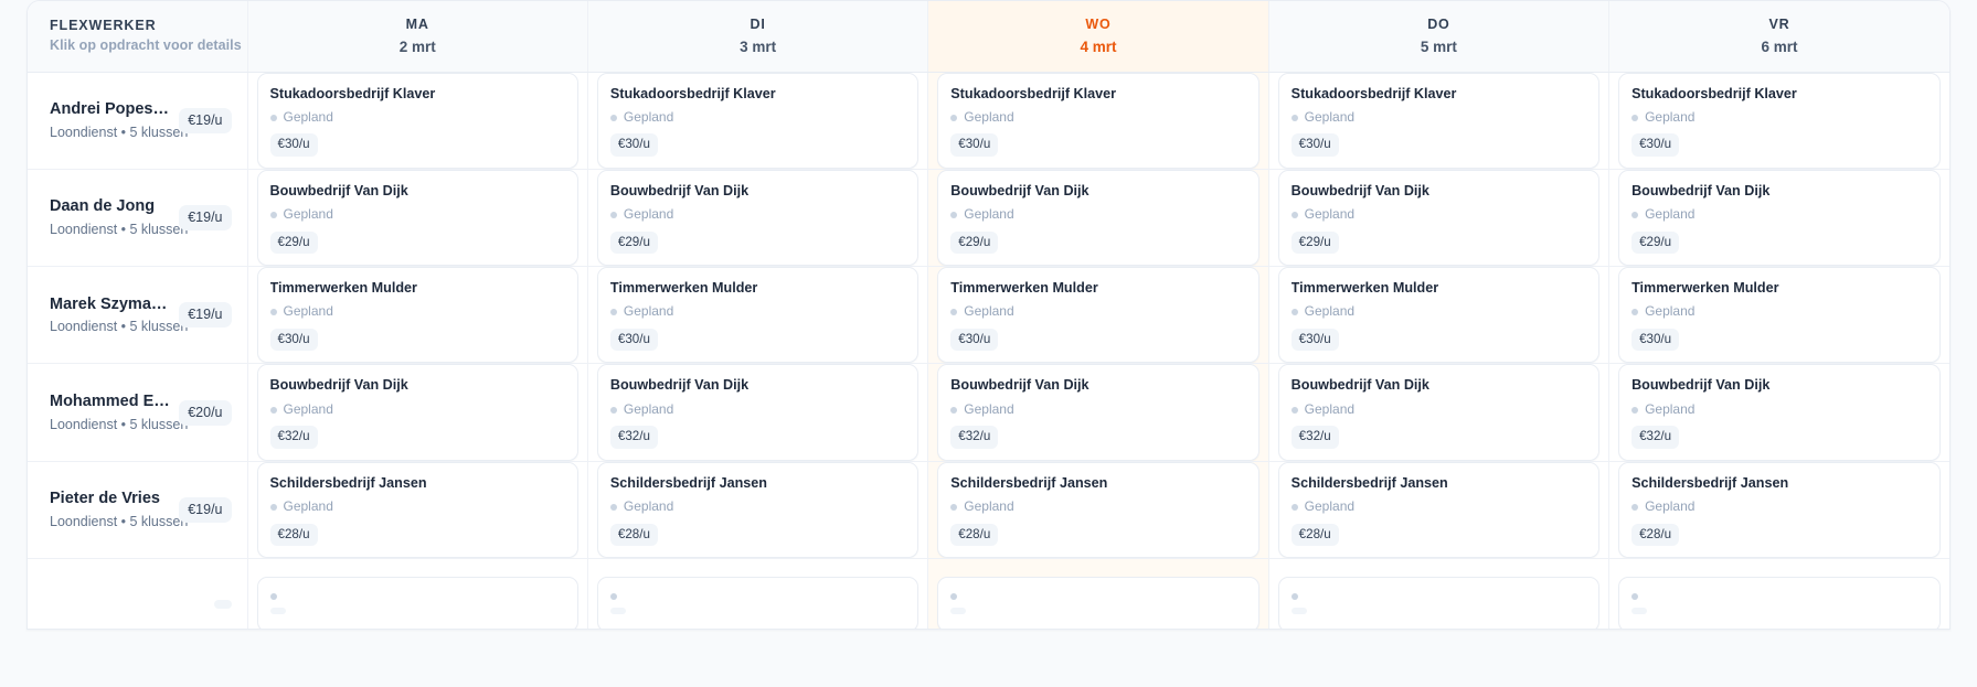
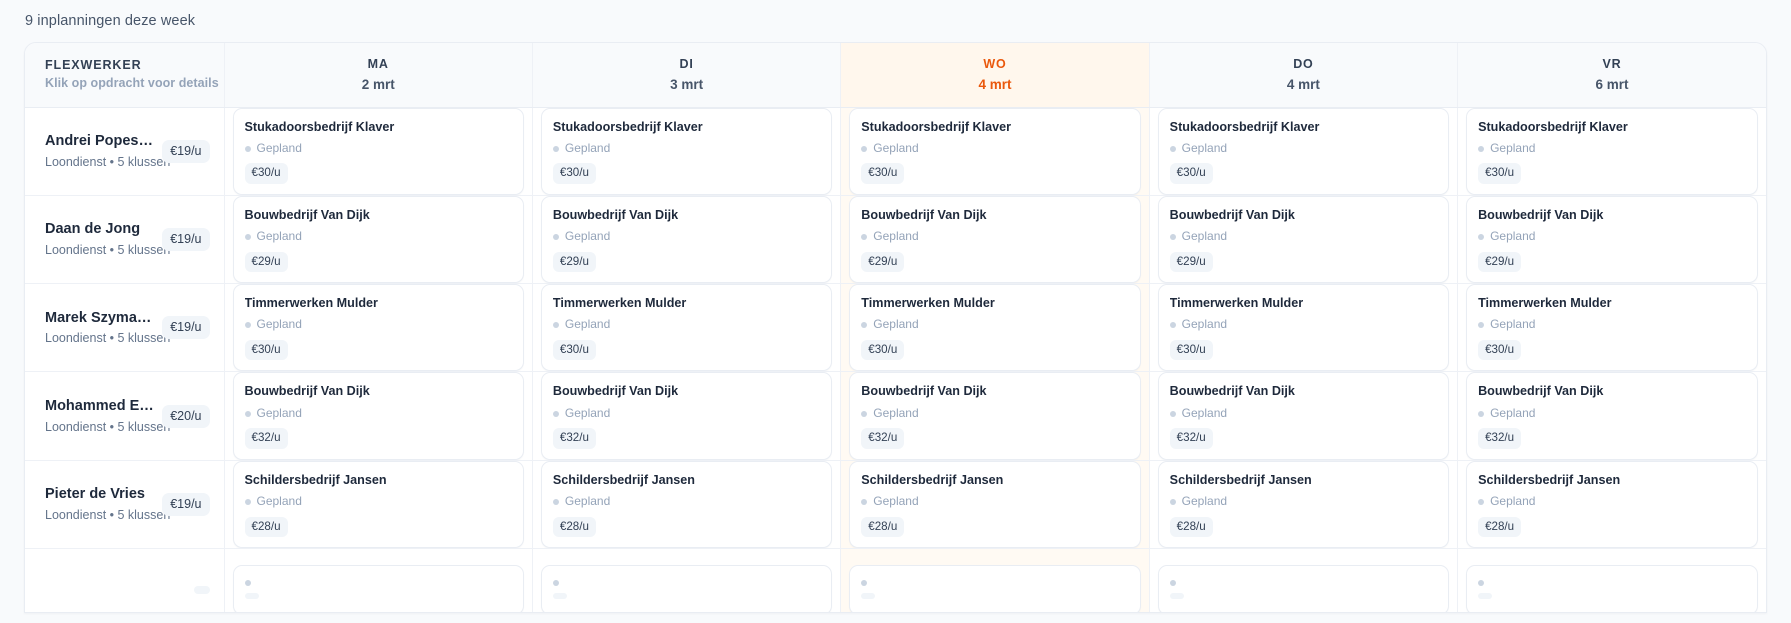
+ 9 inplanningen deze week
- FLEXWERKER Klik op opdracht voor details	MA 2 mrt	DI 3 mrt	WO 4 mrt	DO 5 mrt	VR 6 mrt
+ FLEXWERKER Klik op opdracht voor details	MA 2 mrt	DI 3 mrt	WO 4 mrt	DO 4 mrt	VR 6 mrt
  Andrei PopescuLoondienst • 5 klusse€19/u	Stukadoorsbedrijf KlaverGepland€30/u	Stukadoorsbedrijf KlaverGepland€30/u	Stukadoorsbedrijf KlaverGepland€30/u	Stukadoorsbedrijf KlaverGepland€30/u	Stukadoorsbedrijf KlaverGepland€30/u
  Daan de JongLoondienst • 5 klusse€19/u	Bouwbedrijf Van DijkGepland€29/u	Bouwbedrijf Van DijkGepland€29/u	Bouwbedrijf Van DijkGepland€29/u	Bouwbedrijf Van DijkGepland€29/u	Bouwbedrijf Van DijkGepland€29/u
  Marek SzymansLoondienst • 5 klusse€19/u	Timmerwerken MulderGepland€30/u	Timmerwerken MulderGepland€30/u	Timmerwerken MulderGepland€30/u	Timmerwerken MulderGepland€30/u	Timmerwerken MulderGepland€30/u
  Mohammed El ALoondienst • 5 klusse€20/u	Bouwbedrijf Van DijkGepland€32/u	Bouwbedrijf Van DijkGepland€32/u	Bouwbedrijf Van DijkGepland€32/u	Bouwbedrijf Van DijkGepland€32/u	Bouwbedrijf Van DijkGepland€32/u
  Pieter de VriesLoondienst • 5 klusse€19/u	Schildersbedrijf JansenGepland€28/u	Schildersbedrijf JansenGepland€28/u	Schildersbedrijf JansenGepland€28/u	Schildersbedrijf JansenGepland€28/u	Schildersbedrijf JansenGepland€28/u
